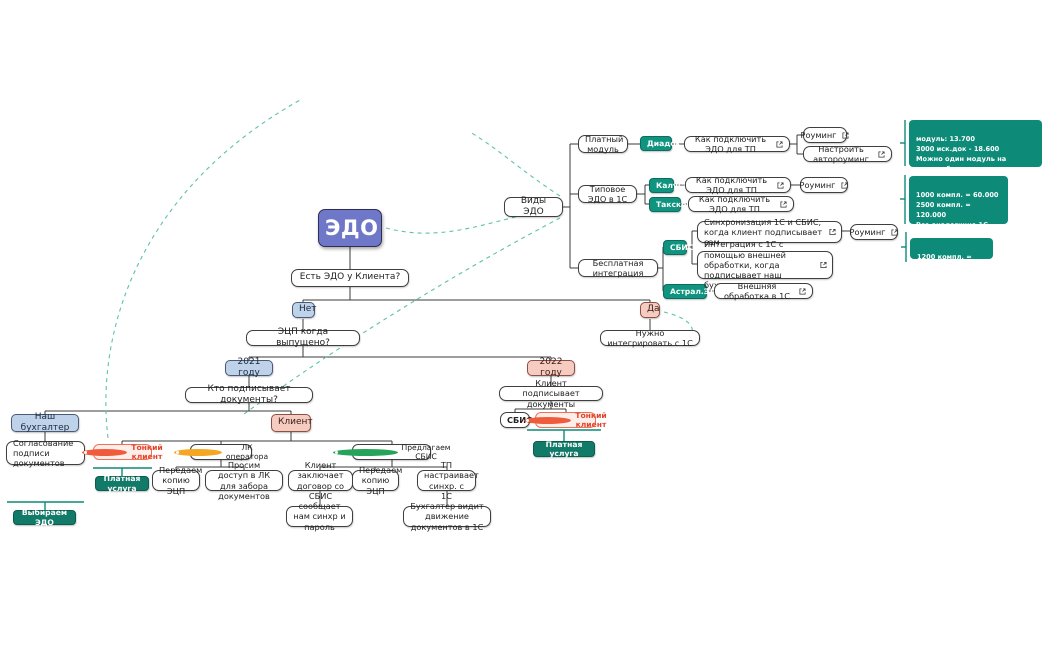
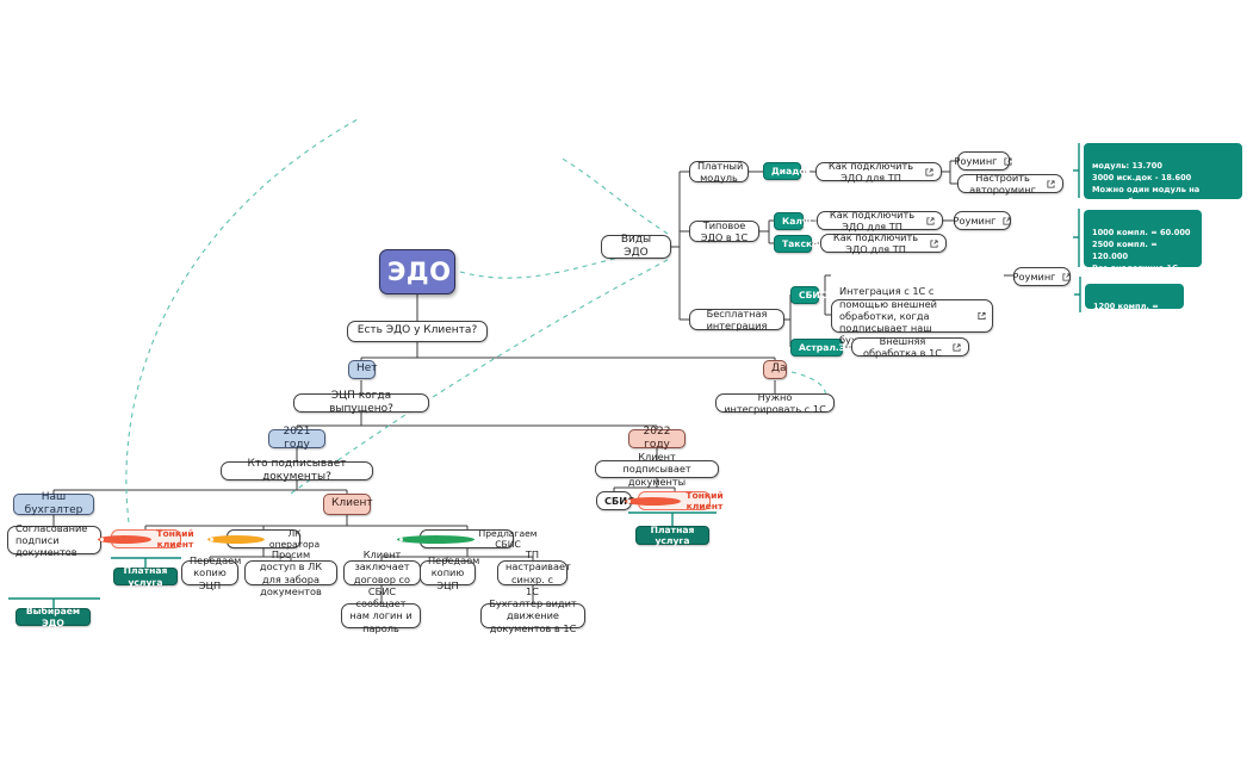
  ЭДО
  Виды ЭДО
  Есть ЭДО у Клиента?
  Платный модуль
  Типовое ЭДО в 1С
  Бесплатная интеграция
  Диадок
  Калуг
  Такско
  СБИС
  Астрал.ЭД
  Как подключить ЭДО для ТП
  Как подключить ЭДО для ТП
  Как подключить ЭДО для ТП
  Роуминг
  Настроить автороуминг
  Роуминг
  Роуминг
- Синхронизация 1С и СБИС, когда клиент подписывает сам
  Интеграция с 1С с помощью внешней обработки, когда подписывает наш бу
  Внешняя обработка в 1С
  модуль: 13.700
  3000 иск.док - 18.600
  1000 компл. = 60.000
  2500 компл. = 120.000
  Нет
  Да
  ЭЦП когда выпущено?
  Нужно интегрировать с 1С
  2021 году
  2022 году
  Кто подписывает документы?
  Клиент подписывает документы
  Наш бухгалтер
  Клиент
  Согласование подписи документов
  Тонкий клиент
  ЛК оператора
  Предлагаем СБИС
  Передаем копию ЭЦП
  Просим доступ в ЛК для забора документов
  Клиент заключает договор со СБИС
  Передаем копию ЭЦП
  ТП настраивает синхр. с 1С
- сообщает нам синхр и пароль
+ сообщает нам логин и пароль
  Бухгалтер видит движение документов в 1С
  СБИ
  Тонкий клиент
  Выбираем ЭДО
  Платная услуга
  Платная услуга
